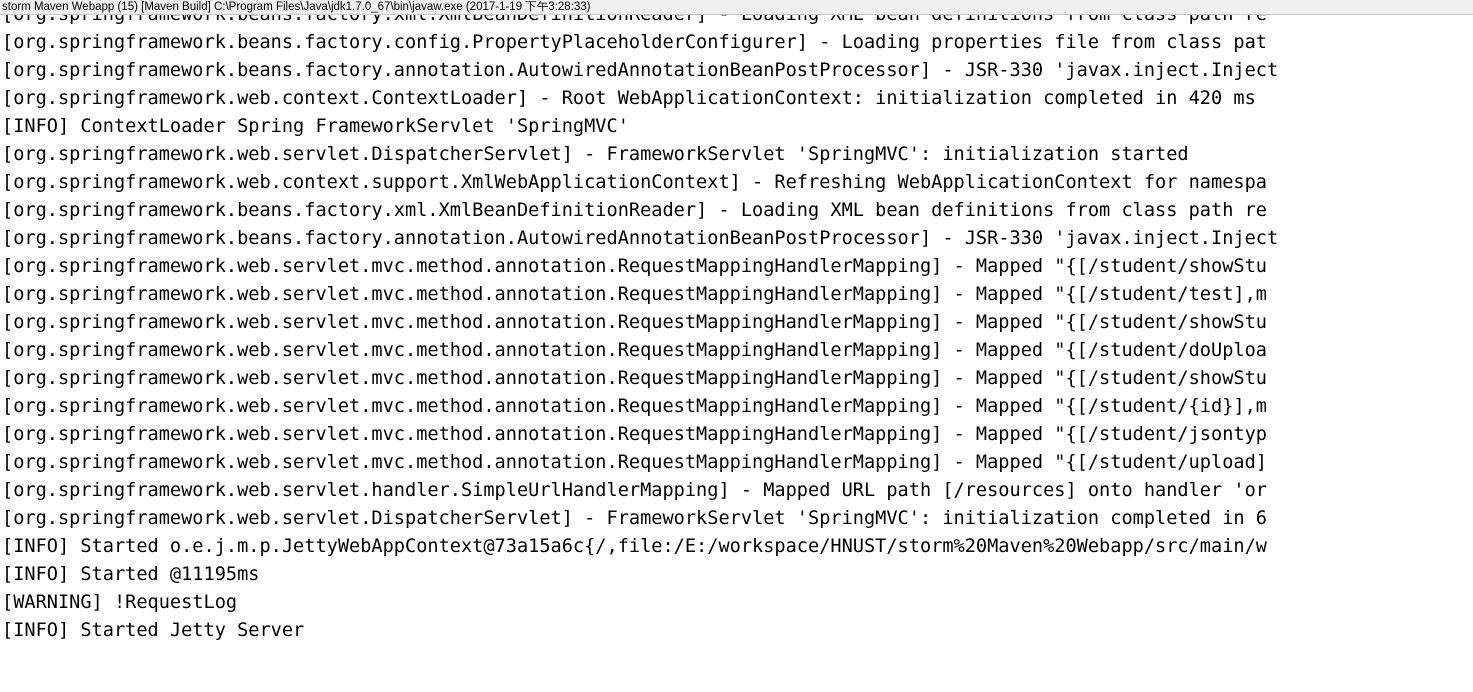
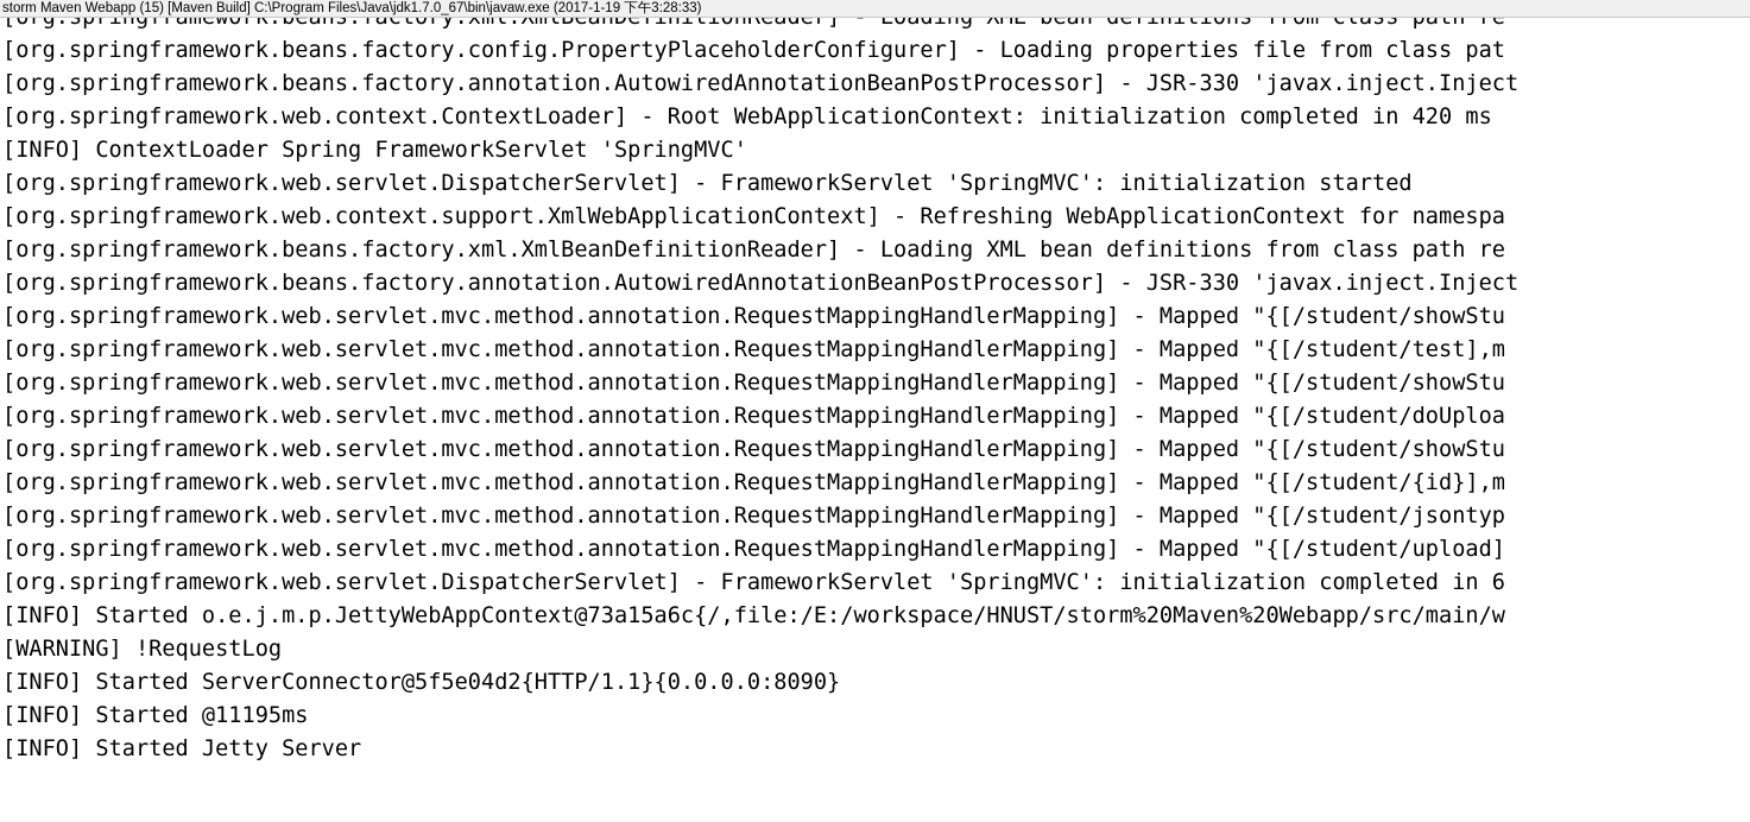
  storm Maven Webapp (15) [Maven Build] C:\Program Files\Java\jdk1.7.0_67\bin\javaw.exe (2017-1-19 下午3:28:33)
  [org.springframework.beans.factory.xml.XmlBeanDefinitionReader] - Loading XML bean definitions from class path re
  [org.springframework.beans.factory.config.PropertyPlaceholderConfigurer] - Loading properties file from class pat
  [org.springframework.beans.factory.annotation.AutowiredAnnotationBeanPostProcessor] - JSR-330 'javax.inject.Inject
  [org.springframework.web.context.ContextLoader] - Root WebApplicationContext: initialization completed in 420 ms
  [INFO] ContextLoader Spring FrameworkServlet 'SpringMVC'
  [org.springframework.web.servlet.DispatcherServlet] - FrameworkServlet 'SpringMVC': initialization started
  [org.springframework.web.context.support.XmlWebApplicationContext] - Refreshing WebApplicationContext for namespa
  [org.springframework.beans.factory.xml.XmlBeanDefinitionReader] - Loading XML bean definitions from class path re
  [org.springframework.beans.factory.annotation.AutowiredAnnotationBeanPostProcessor] - JSR-330 'javax.inject.Inject
  [org.springframework.web.servlet.mvc.method.annotation.RequestMappingHandlerMapping] - Mapped "{[/student/showStu
  [org.springframework.web.servlet.mvc.method.annotation.RequestMappingHandlerMapping] - Mapped "{[/student/test],m
  [org.springframework.web.servlet.mvc.method.annotation.RequestMappingHandlerMapping] - Mapped "{[/student/showStu
  [org.springframework.web.servlet.mvc.method.annotation.RequestMappingHandlerMapping] - Mapped "{[/student/doUploa
  [org.springframework.web.servlet.mvc.method.annotation.RequestMappingHandlerMapping] - Mapped "{[/student/showStu
  [org.springframework.web.servlet.mvc.method.annotation.RequestMappingHandlerMapping] - Mapped "{[/student/{id}],m
  [org.springframework.web.servlet.mvc.method.annotation.RequestMappingHandlerMapping] - Mapped "{[/student/jsontyp
  [org.springframework.web.servlet.mvc.method.annotation.RequestMappingHandlerMapping] - Mapped "{[/student/upload]
- [org.springframework.web.servlet.handler.SimpleUrlHandlerMapping] - Mapped URL path [/resources] onto handler 'or
  [org.springframework.web.servlet.DispatcherServlet] - FrameworkServlet 'SpringMVC': initialization completed in 6
  [INFO] Started o.e.j.m.p.JettyWebAppContext@73a15a6c{/,file:/E:/workspace/HNUST/storm%20Maven%20Webapp/src/main/w
- [INFO] Started @11195ms
+ [WARNING] !RequestLog
+ [INFO] Started ServerConnector@5f5e04d2{HTTP/1.1}{0.0.0.0:8090}
- [WARNING] !RequestLog
+ [INFO] Started @11195ms
  [INFO] Started Jetty Server
